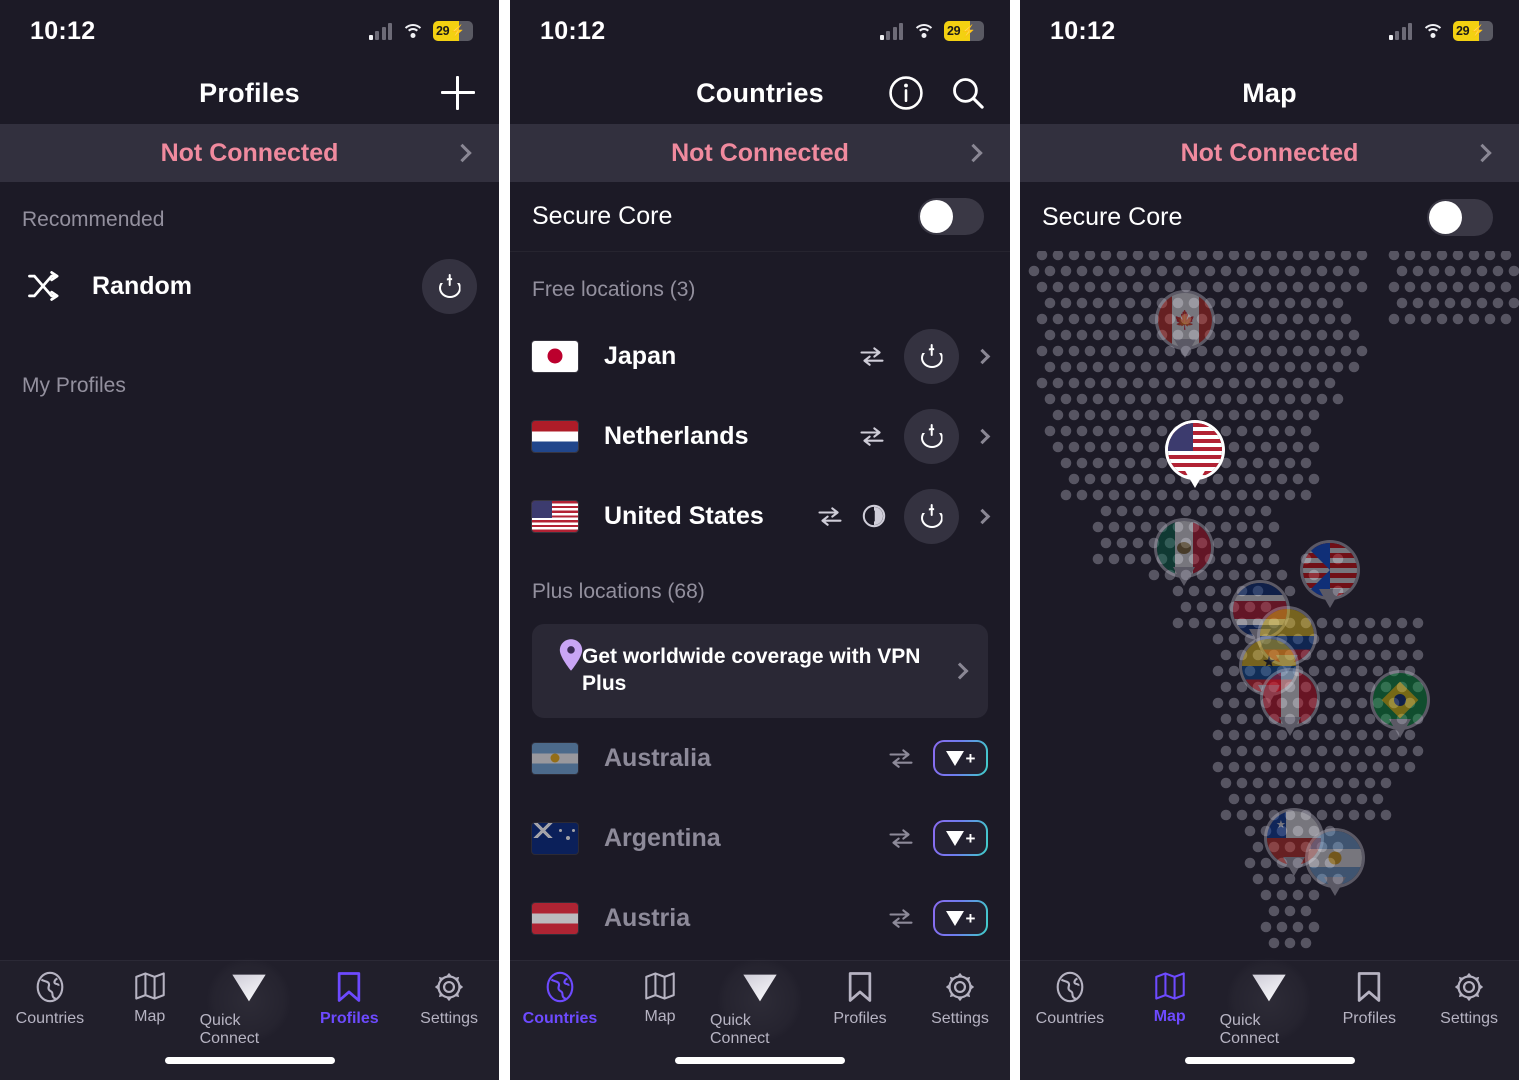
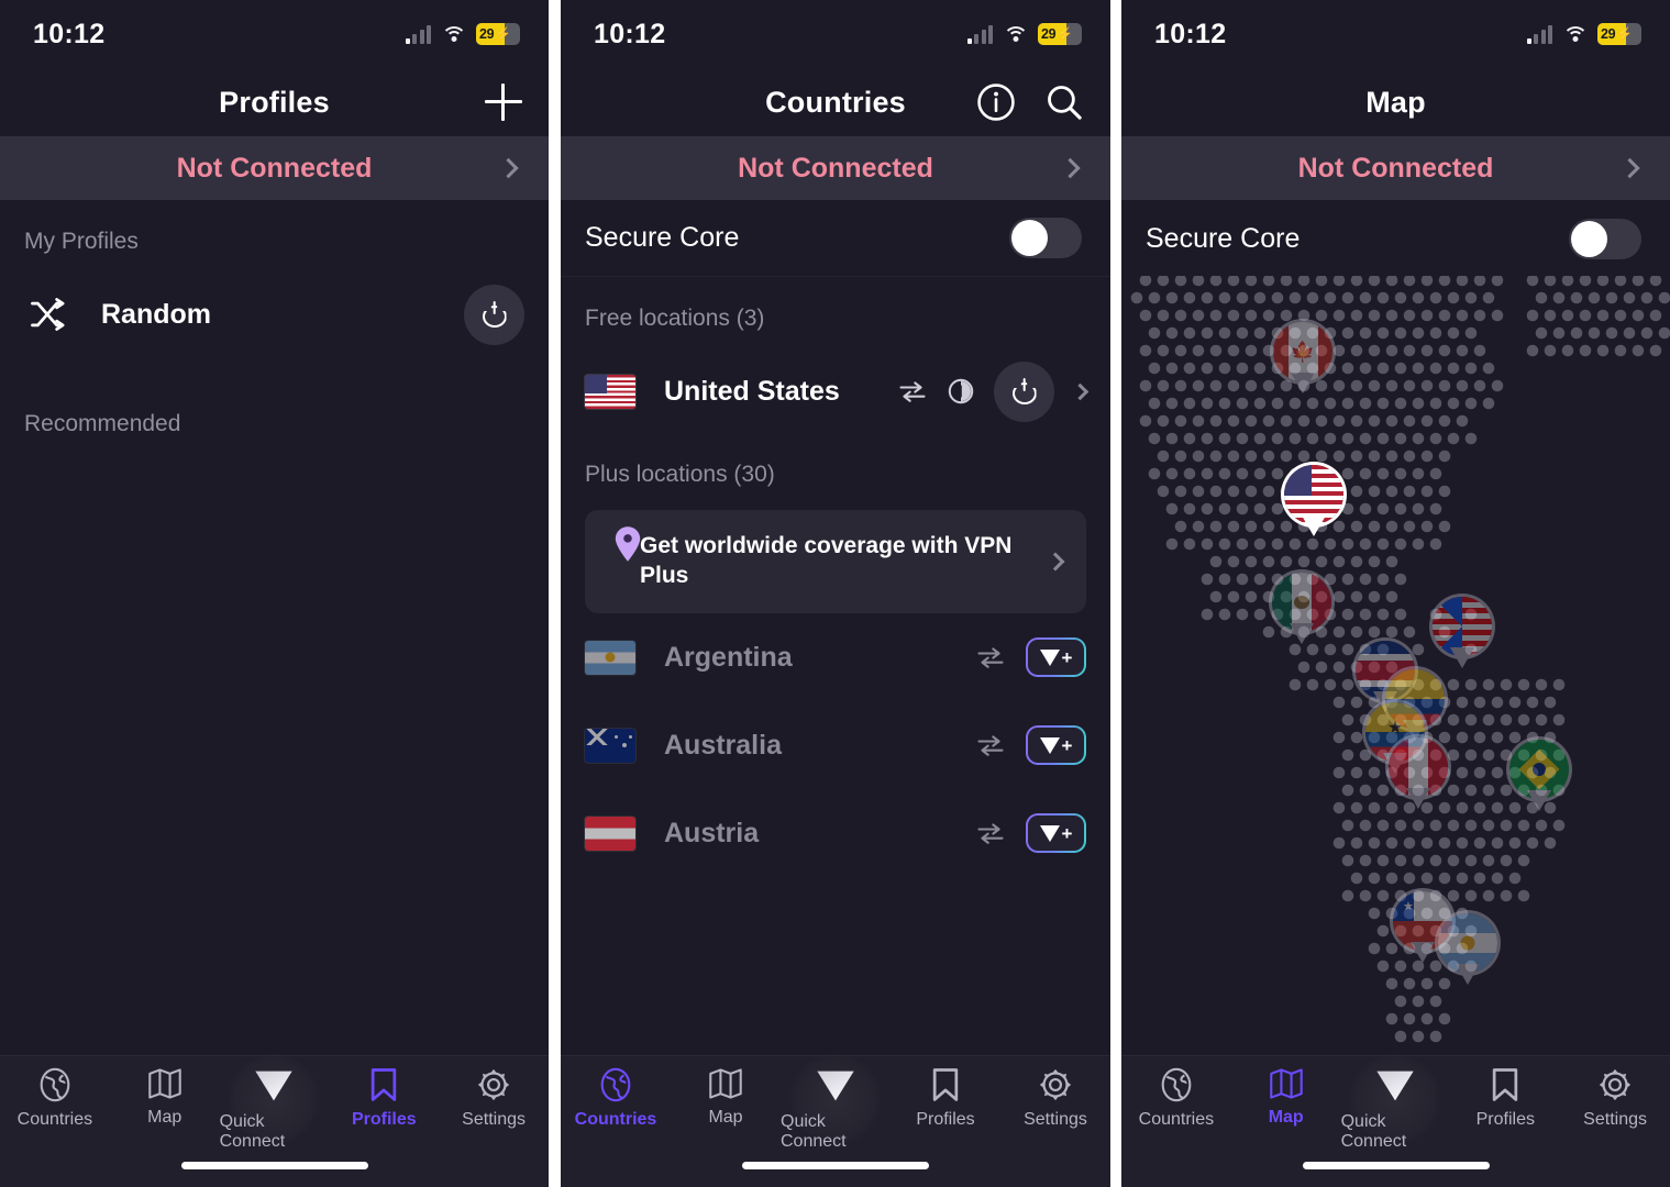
  10:12
  29
  ⚡
  Profiles
  Not Connected
- Recommended
+ My Profiles
  Random
- My Profiles
+ Recommended
  Countries
  Map
  Profiles
  Settings
  10:12
  29
  ⚡
  Countries
  Not Connected
  Secure Core
  Free locations (3)
- Japan
- Netherlands
  United States
- Plus locations (68)
+ Plus locations (30)
  Get worldwide coverage with VPN Plus
- Australia
+ Argentina
  +
- Argentina
+ Australia
  +
  Austria
  +
  Countries
  Map
  Profiles
  Settings
  10:12
  29
  ⚡
  Map
  Not Connected
  Secure Core
  🍁
  ★
  ★
  Countries
  Map
  Profiles
  Settings
